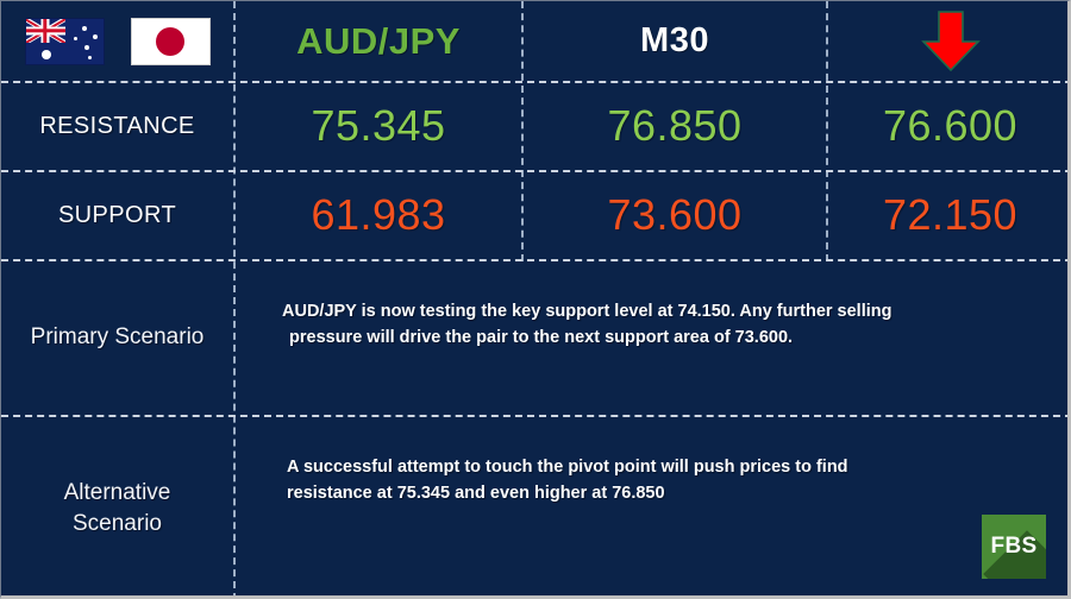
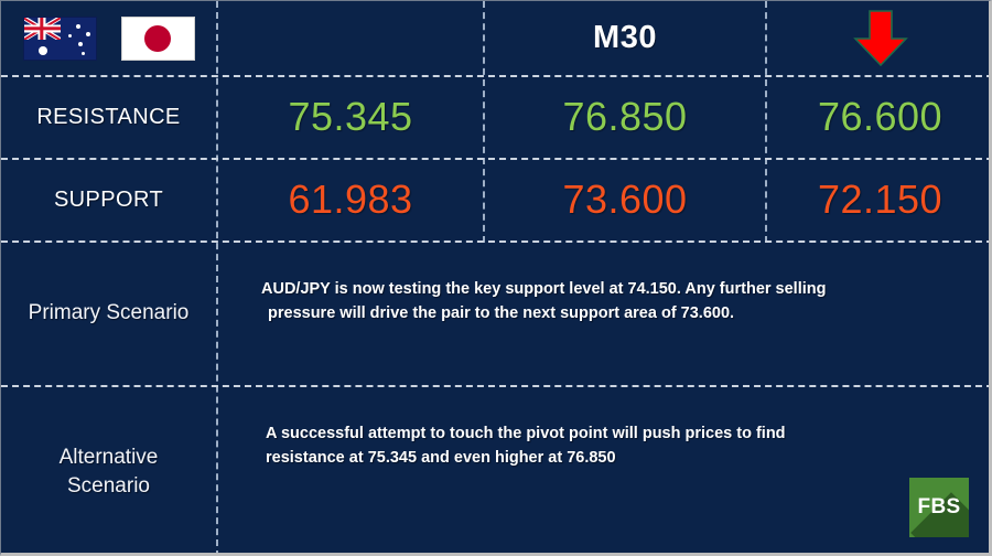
- AUD/JPY
  M30
  RESISTANCE
  75.345
  76.850
  76.600
  SUPPORT
  61.983
  73.600
  72.150
  Primary Scenario
  AUD/JPY is now testing the key support level at 74.150. Any further selling
  pressure will drive the pair to the next support area of 73.600.
  Alternative
  Scenario
  A successful attempt to touch the pivot point will push prices to find
  resistance at 75.345 and even higher at 76.850
  FBS
